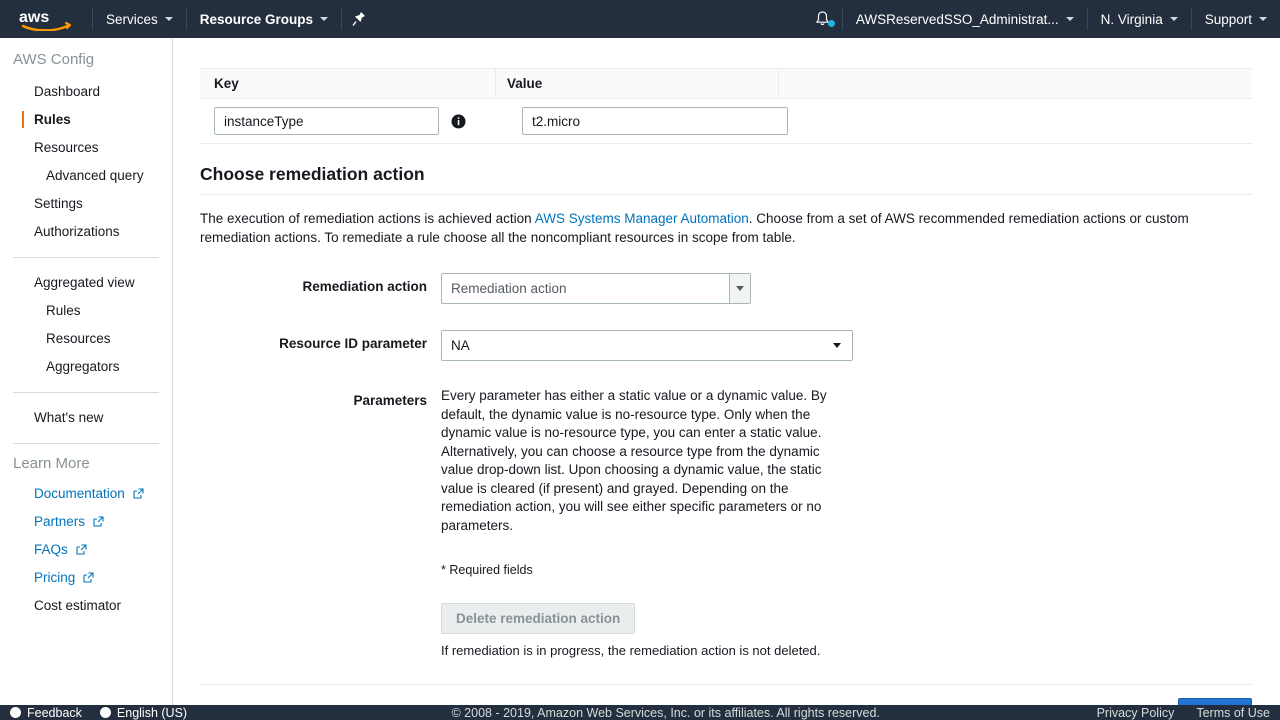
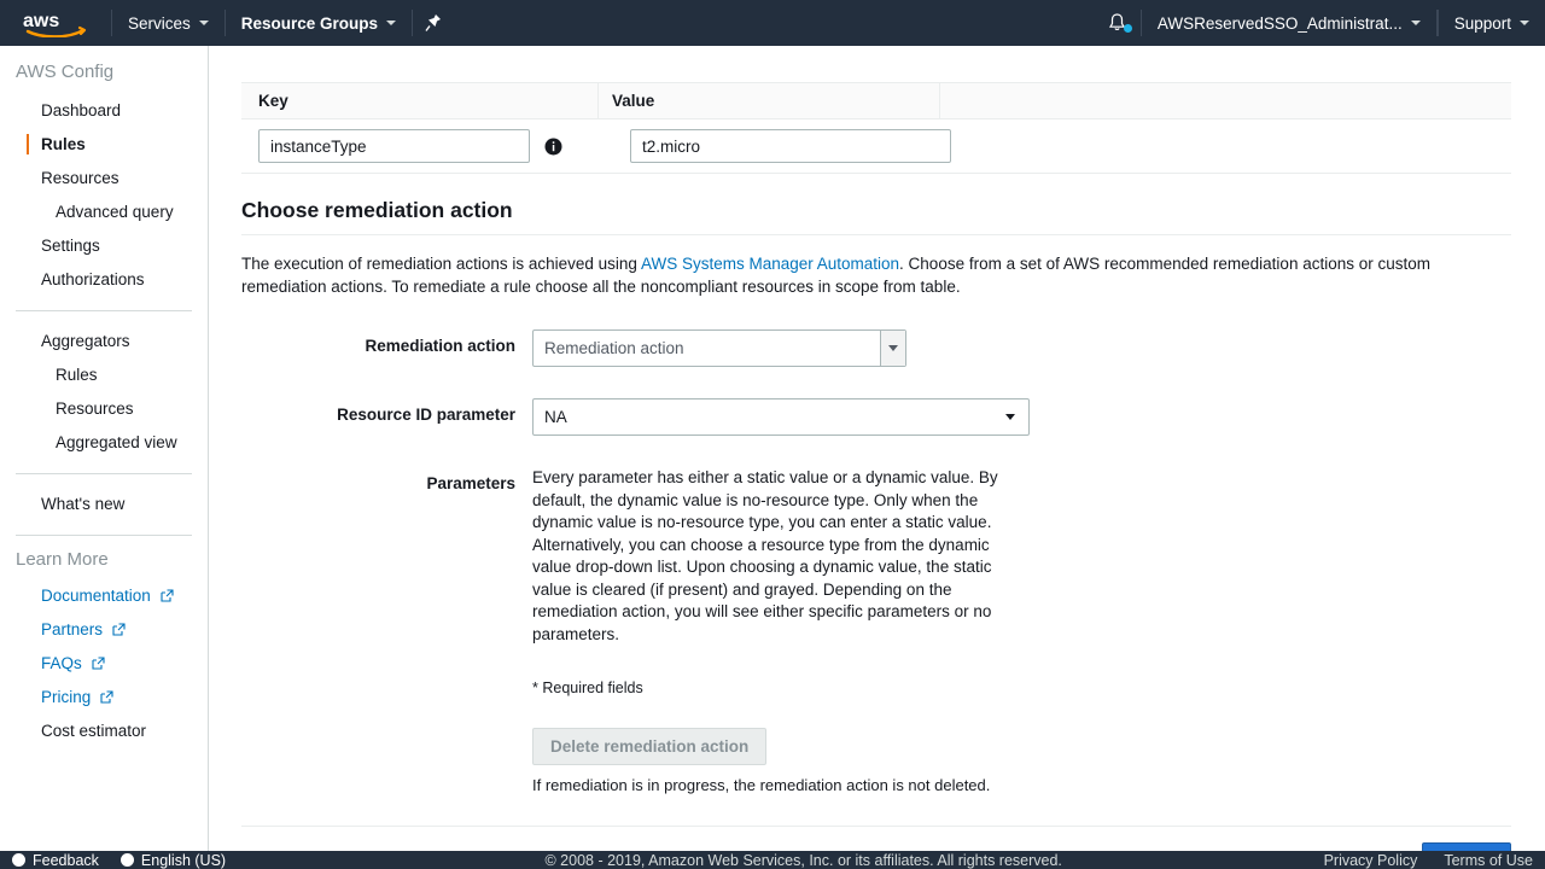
  aws
  Services
  Resource Groups
  AWSReservedSSO_Administrat...
- N. Virginia
  Support
  AWS Config
  Dashboard
  Rules
  Resources
  Advanced query
  Settings
  Authorizations
- Aggregated view
+ Aggregators
  Rules
  Resources
- Aggregators
+ Aggregated view
  What's new
  Learn More
  Documentation
  Partners
  FAQs
  Pricing
  Cost estimator
  Key
  Value
  instanceType
  t2.micro
  Choose remediation action
- The execution of remediation actions is achieved action AWS Systems Manager Automation. Choose from a set of AWS recommended remediation actions or custom remediation actions. To remediate a rule choose all the noncompliant resources in scope from table.
+ The execution of remediation actions is achieved using AWS Systems Manager Automation. Choose from a set of AWS recommended remediation actions or custom remediation actions. To remediate a rule choose all the noncompliant resources in scope from table.
  Remediation action
  Remediation action
  Resource ID parameter
  NA
  Parameters
  Every parameter has either a static value or a dynamic value. By default, the dynamic value is no-resource type. Only when the dynamic value is no-resource type, you can enter a static value. Alternatively, you can choose a resource type from the dynamic value drop-down list. Upon choosing a dynamic value, the static value is cleared (if present) and grayed. Depending on the remediation action, you will see either specific parameters or no parameters.
  * Required fields
  Delete remediation action
  If remediation is in progress, the remediation action is not deleted.
  Feedback
  English (US)
  © 2008 - 2019, Amazon Web Services, Inc. or its affiliates. All rights reserved.
  Privacy Policy
  Terms of Use
